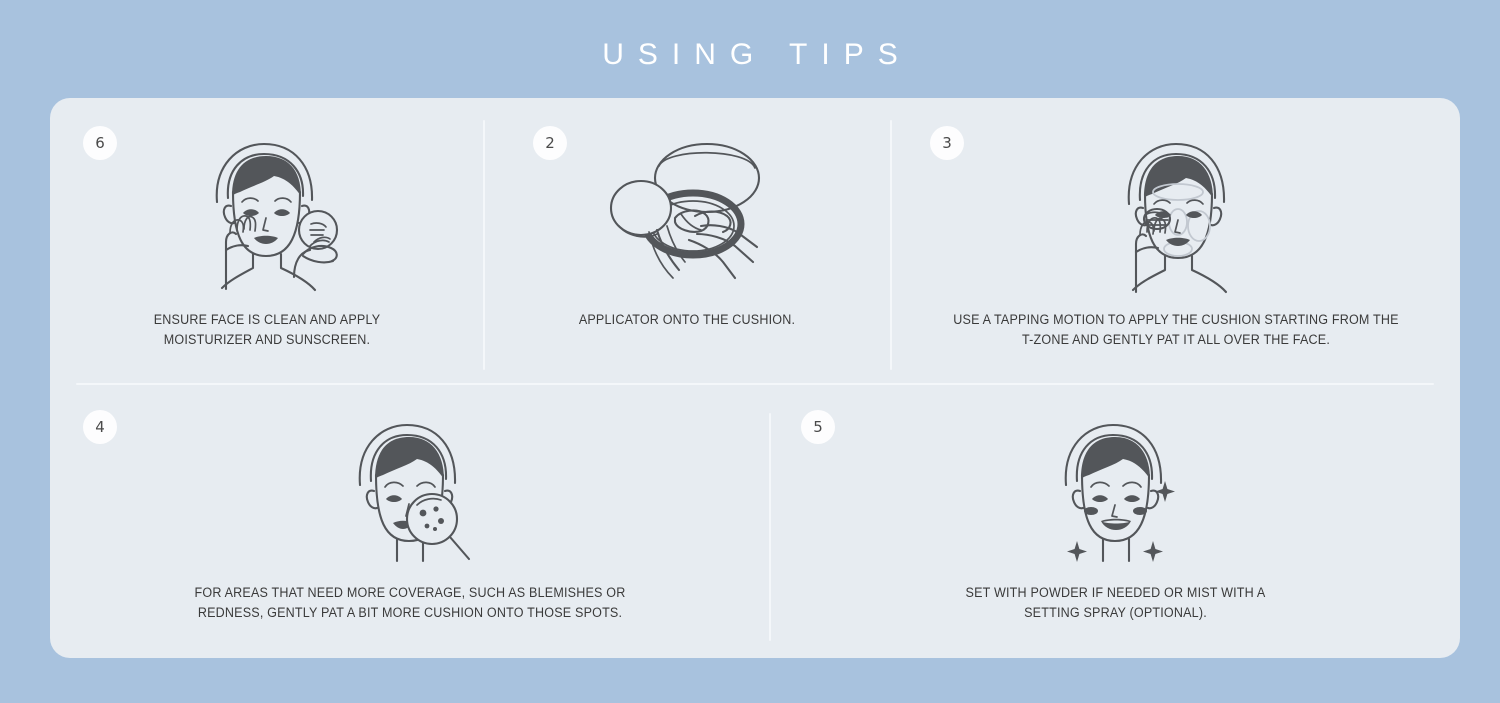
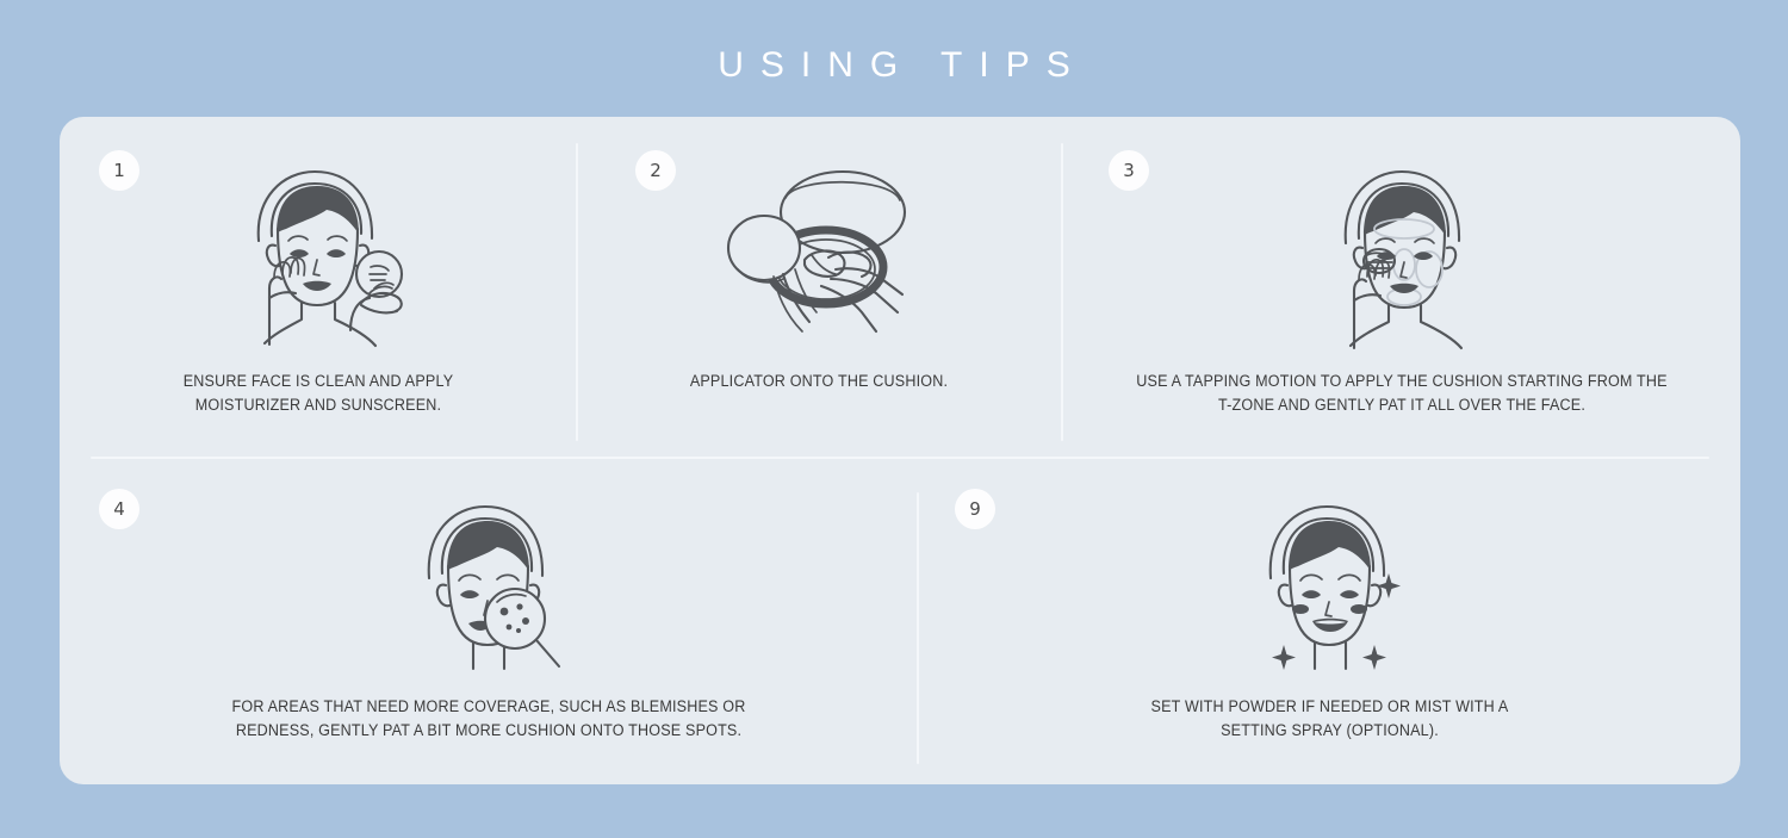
  USING TIPS
- 6
+ 1
  ENSURE FACE IS CLEAN AND APPLY
  MOISTURIZER AND SUNSCREEN.
  2
  APPLICATOR ONTO THE CUSHION.
  3
  USE A TAPPING MOTION TO APPLY THE CUSHION STARTING FROM THE
  T-ZONE AND GENTLY PAT IT ALL OVER THE FACE.
  4
  FOR AREAS THAT NEED MORE COVERAGE, SUCH AS BLEMISHES OR
  REDNESS, GENTLY PAT A BIT MORE CUSHION ONTO THOSE SPOTS.
- 5
+ 9
  SET WITH POWDER IF NEEDED OR MIST WITH A
  SETTING SPRAY (OPTIONAL).
